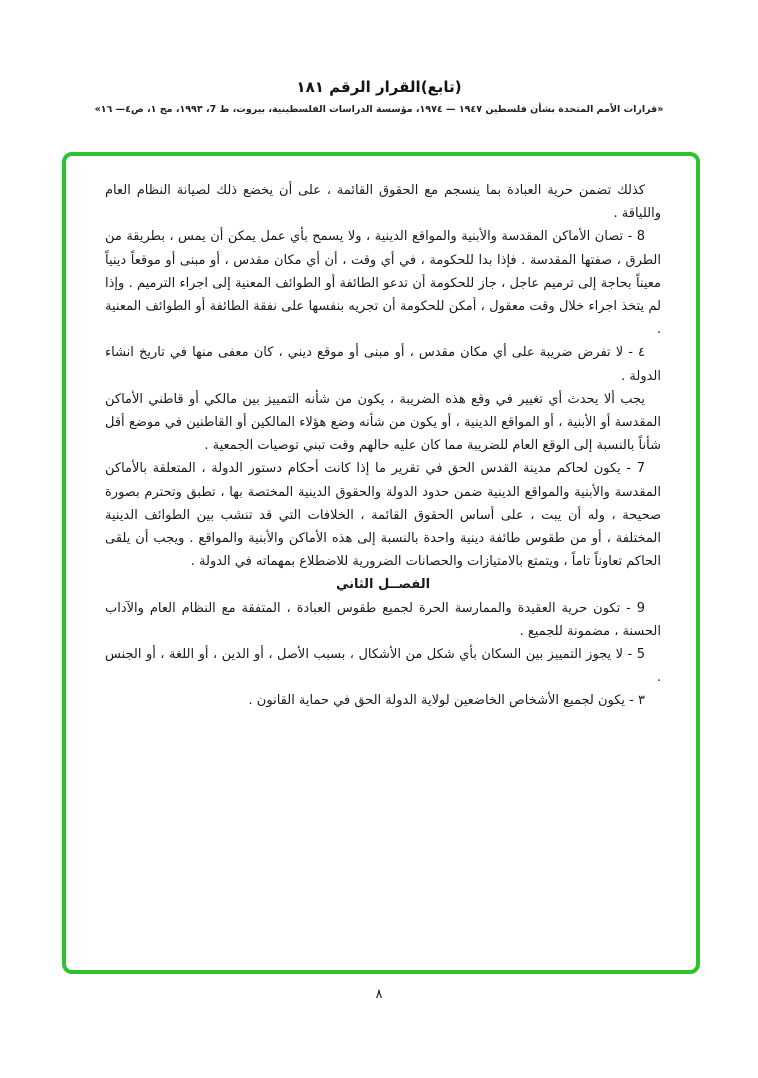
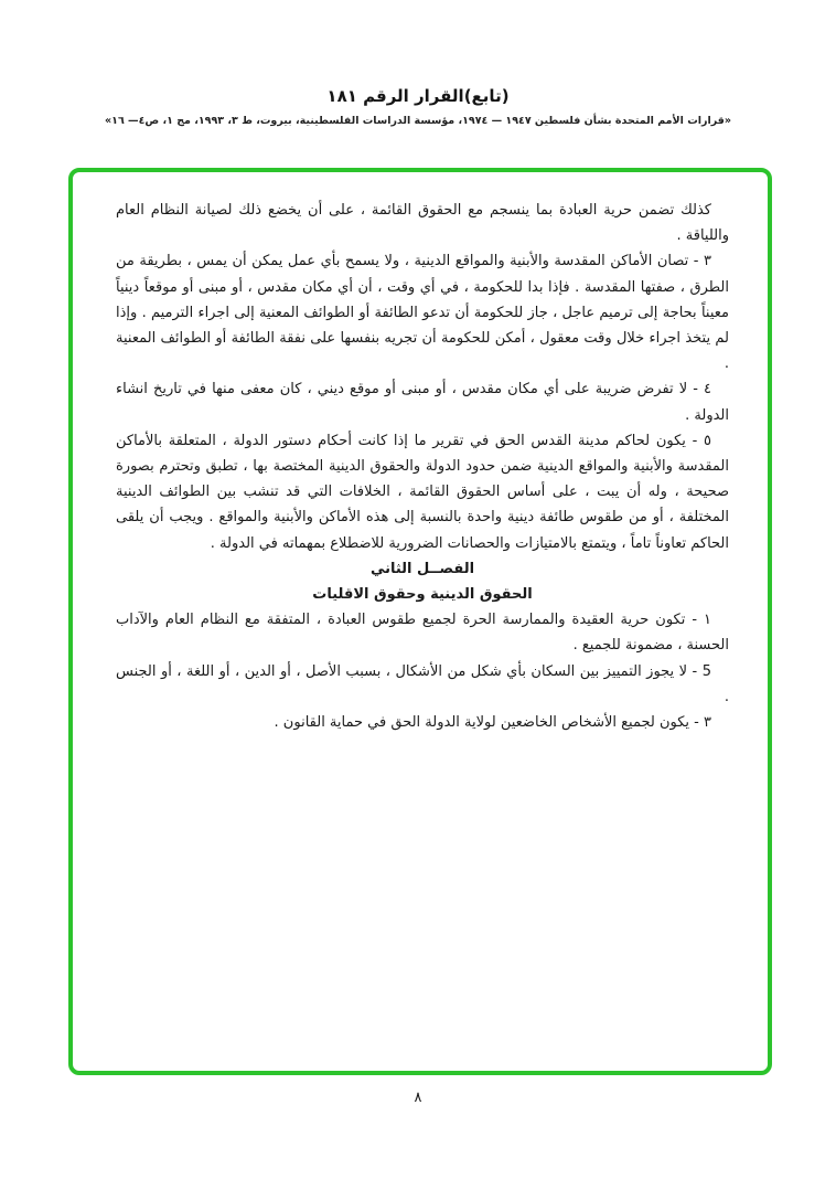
  (تابع)القرار الرقم ١٨١
- «قرارات الأمم المتحدة بشأن فلسطين ١٩٤٧ — ١٩٧٤، مؤسسة الدراسات الفلسطينية، بيروت، ط 7، ١٩٩٣، مج ١، ص٤— ١٦»
+ «قرارات الأمم المتحدة بشأن فلسطين ١٩٤٧ — ١٩٧٤، مؤسسة الدراسات الفلسطينية، بيروت، ط ٣، ١٩٩٣، مج ١، ص٤— ١٦»
  كذلك تضمن حرية العبادة بما ينسجم مع الحقوق القائمة ، على أن يخضع ذلك لصيانة النظام العام واللياقة .
- 8 - تصان الأماكن المقدسة والأبنية والمواقع الدينية ، ولا يسمح بأي عمل يمكن أن يمس ، بطريقة من الطرق ، صفتها المقدسة . فإذا بدا للحكومة ، في أي وقت ، أن أي مكان مقدس ، أو مبنى أو موقعاً دينياً معيناً بحاجة إلى ترميم عاجل ، جاز للحكومة أن تدعو الطائفة أو الطوائف المعنية إلى اجراء الترميم . وإذا لم يتخذ اجراء خلال وقت معقول ، أمكن للحكومة أن تجريه بنفسها على نفقة الطائفة أو الطوائف المعنية .
+ ٣ - تصان الأماكن المقدسة والأبنية والمواقع الدينية ، ولا يسمح بأي عمل يمكن أن يمس ، بطريقة من الطرق ، صفتها المقدسة . فإذا بدا للحكومة ، في أي وقت ، أن أي مكان مقدس ، أو مبنى أو موقعاً دينياً معيناً بحاجة إلى ترميم عاجل ، جاز للحكومة أن تدعو الطائفة أو الطوائف المعنية إلى اجراء الترميم . وإذا لم يتخذ اجراء خلال وقت معقول ، أمكن للحكومة أن تجريه بنفسها على نفقة الطائفة أو الطوائف المعنية .
  ٤ - لا تفرض ضريبة على أي مكان مقدس ، أو مبنى أو موقع ديني ، كان معفى منها في تاريخ انشاء الدولة .
- يجب ألا يحدث أي تغيير في وقع هذه الضريبة ، يكون من شأنه التمييز بين مالكي أو قاطني الأماكن المقدسة أو الأبنية ، أو المواقع الدينية ، أو يكون من شأنه وضع هؤلاء المالكين أو القاطنين في موضع أقل شأناً بالنسبة إلى الوقع العام للضريبة مما كان عليه حالهم وقت تبني توصيات الجمعية .
- 7 - يكون لحاكم مدينة القدس الحق في تقرير ما إذا كانت أحكام دستور الدولة ، المتعلقة بالأماكن المقدسة والأبنية والمواقع الدينية ضمن حدود الدولة والحقوق الدينية المختصة بها ، تطبق وتحترم بصورة صحيحة ، وله أن يبت ، على أساس الحقوق القائمة ، الخلافات التي قد تنشب بين الطوائف الدينية المختلفة ، أو من طقوس طائفة دينية واحدة بالنسبة إلى هذه الأماكن والأبنية والمواقع . ويجب أن يلقى الحاكم تعاوناً تاماً ، ويتمتع بالامتيازات والحصانات الضرورية للاضطلاع بمهماته في الدولة .
+ ٥ - يكون لحاكم مدينة القدس الحق في تقرير ما إذا كانت أحكام دستور الدولة ، المتعلقة بالأماكن المقدسة والأبنية والمواقع الدينية ضمن حدود الدولة والحقوق الدينية المختصة بها ، تطبق وتحترم بصورة صحيحة ، وله أن يبت ، على أساس الحقوق القائمة ، الخلافات التي قد تنشب بين الطوائف الدينية المختلفة ، أو من طقوس طائفة دينية واحدة بالنسبة إلى هذه الأماكن والأبنية والمواقع . ويجب أن يلقى الحاكم تعاوناً تاماً ، ويتمتع بالامتيازات والحصانات الضرورية للاضطلاع بمهماته في الدولة .
  الفصــل الثاني
+ الحقوق الدينية وحقوق الاقليات
- 9 - تكون حرية العقيدة والممارسة الحرة لجميع طقوس العبادة ، المتفقة مع النظام العام والآداب الحسنة ، مضمونة للجميع .
+ ١ - تكون حرية العقيدة والممارسة الحرة لجميع طقوس العبادة ، المتفقة مع النظام العام والآداب الحسنة ، مضمونة للجميع .
  5 - لا يجوز التمييز بين السكان بأي شكل من الأشكال ، بسبب الأصل ، أو الدين ، أو اللغة ، أو الجنس .
  ٣ - يكون لجميع الأشخاص الخاضعين لولاية الدولة الحق في حماية القانون .
  ٨
